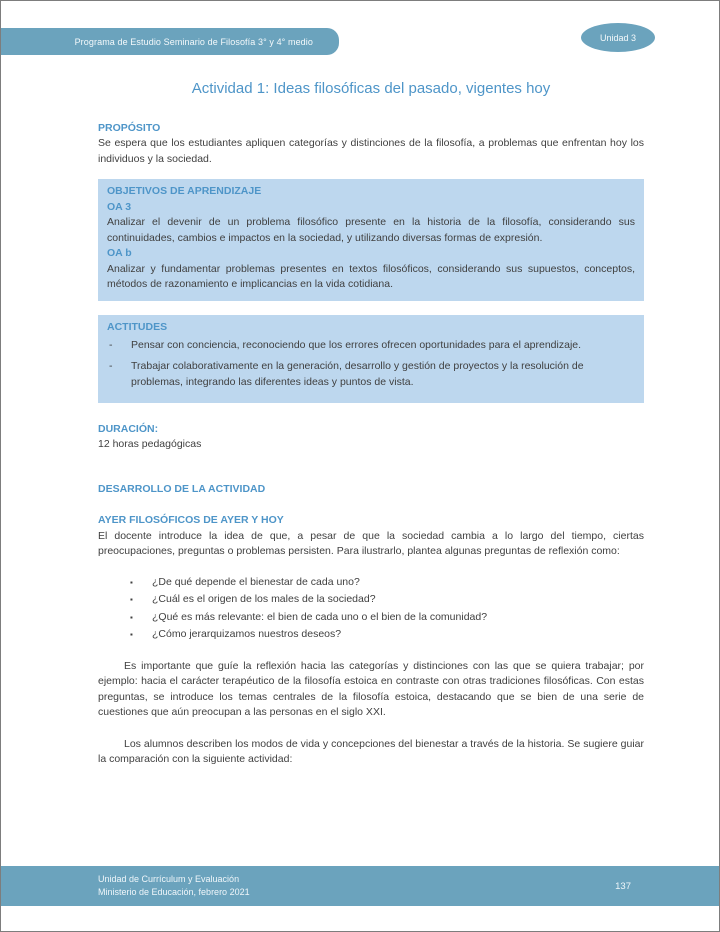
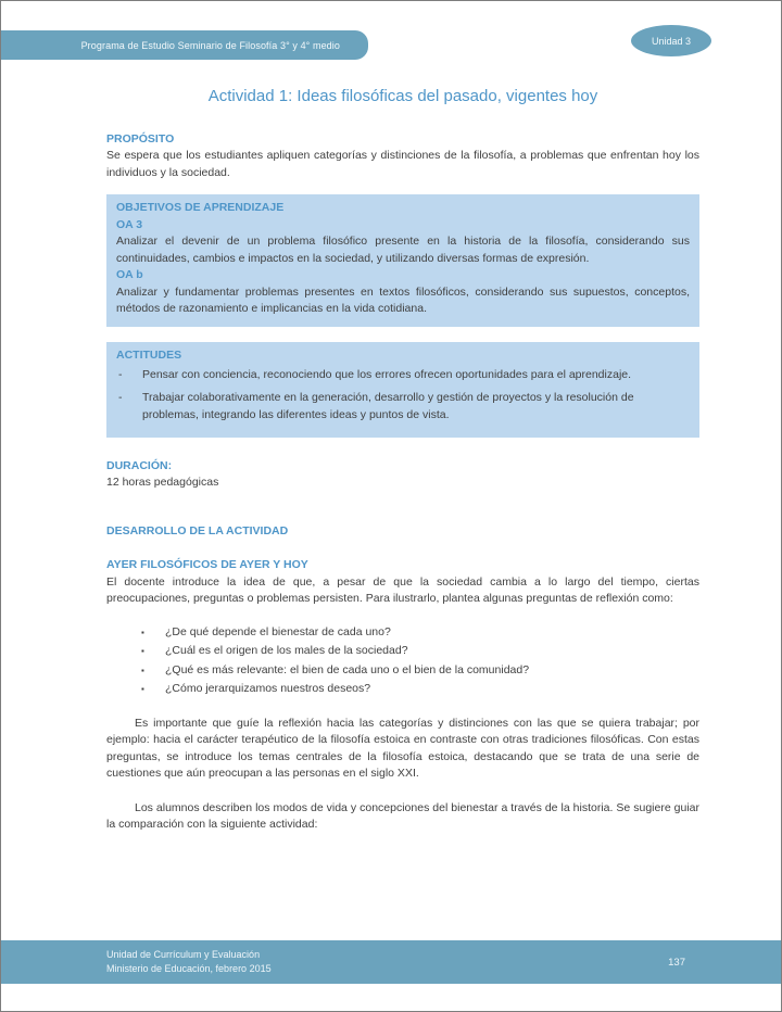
  Programa de Estudio Seminario de Filosofía 3° y 4° medio
  Unidad 3
  Actividad 1: Ideas filosóficas del pasado, vigentes hoy
  PROPÓSITO
  Se espera que los estudiantes apliquen categorías y distinciones de la filosofía, a problemas que enfrentan hoy los individuos y la sociedad.
  OBJETIVOS DE APRENDIZAJE
  OA 3
  Analizar el devenir de un problema filosófico presente en la historia de la filosofía, considerando sus continuidades, cambios e impactos en la sociedad, y utilizando diversas formas de expresión.
  OA b
  Analizar y fundamentar problemas presentes en textos filosóficos, considerando sus supuestos, conceptos, métodos de razonamiento e implicancias en la vida cotidiana.
  ACTITUDES
  -
  Pensar con conciencia, reconociendo que los errores ofrecen oportunidades para el aprendizaje.
  -
  Trabajar colaborativamente en la generación, desarrollo y gestión de proyectos y la resolución de problemas, integrando las diferentes ideas y puntos de vista.
  DURACIÓN:
  12 horas pedagógicas
  DESARROLLO DE LA ACTIVIDAD
  AYER FILOSÓFICOS DE AYER Y HOY
  El docente introduce la idea de que, a pesar de que la sociedad cambia a lo largo del tiempo, ciertas preocupaciones, preguntas o problemas persisten. Para ilustrarlo, plantea algunas preguntas de reflexión como:
  ▪
  ¿De qué depende el bienestar de cada uno?
  ▪
  ¿Cuál es el origen de los males de la sociedad?
  ▪
  ¿Qué es más relevante: el bien de cada uno o el bien de la comunidad?
  ▪
  ¿Cómo jerarquizamos nuestros deseos?
- Es importante que guíe la reflexión hacia las categorías y distinciones con las que se quiera trabajar; por ejemplo: hacia el carácter terapéutico de la filosofía estoica en contraste con otras tradiciones filosóficas. Con estas preguntas, se introduce los temas centrales de la filosofía estoica, destacando que se bien de una serie de cuestiones que aún preocupan a las personas en el siglo XXI.
+ Es importante que guíe la reflexión hacia las categorías y distinciones con las que se quiera trabajar; por ejemplo: hacia el carácter terapéutico de la filosofía estoica en contraste con otras tradiciones filosóficas. Con estas preguntas, se introduce los temas centrales de la filosofía estoica, destacando que se trata de una serie de cuestiones que aún preocupan a las personas en el siglo XXI.
  Los alumnos describen los modos de vida y concepciones del bienestar a través de la historia. Se sugiere guiar la comparación con la siguiente actividad:
  Unidad de Currículum y Evaluación
- Ministerio de Educación, febrero 2021
+ Ministerio de Educación, febrero 2015
  137
